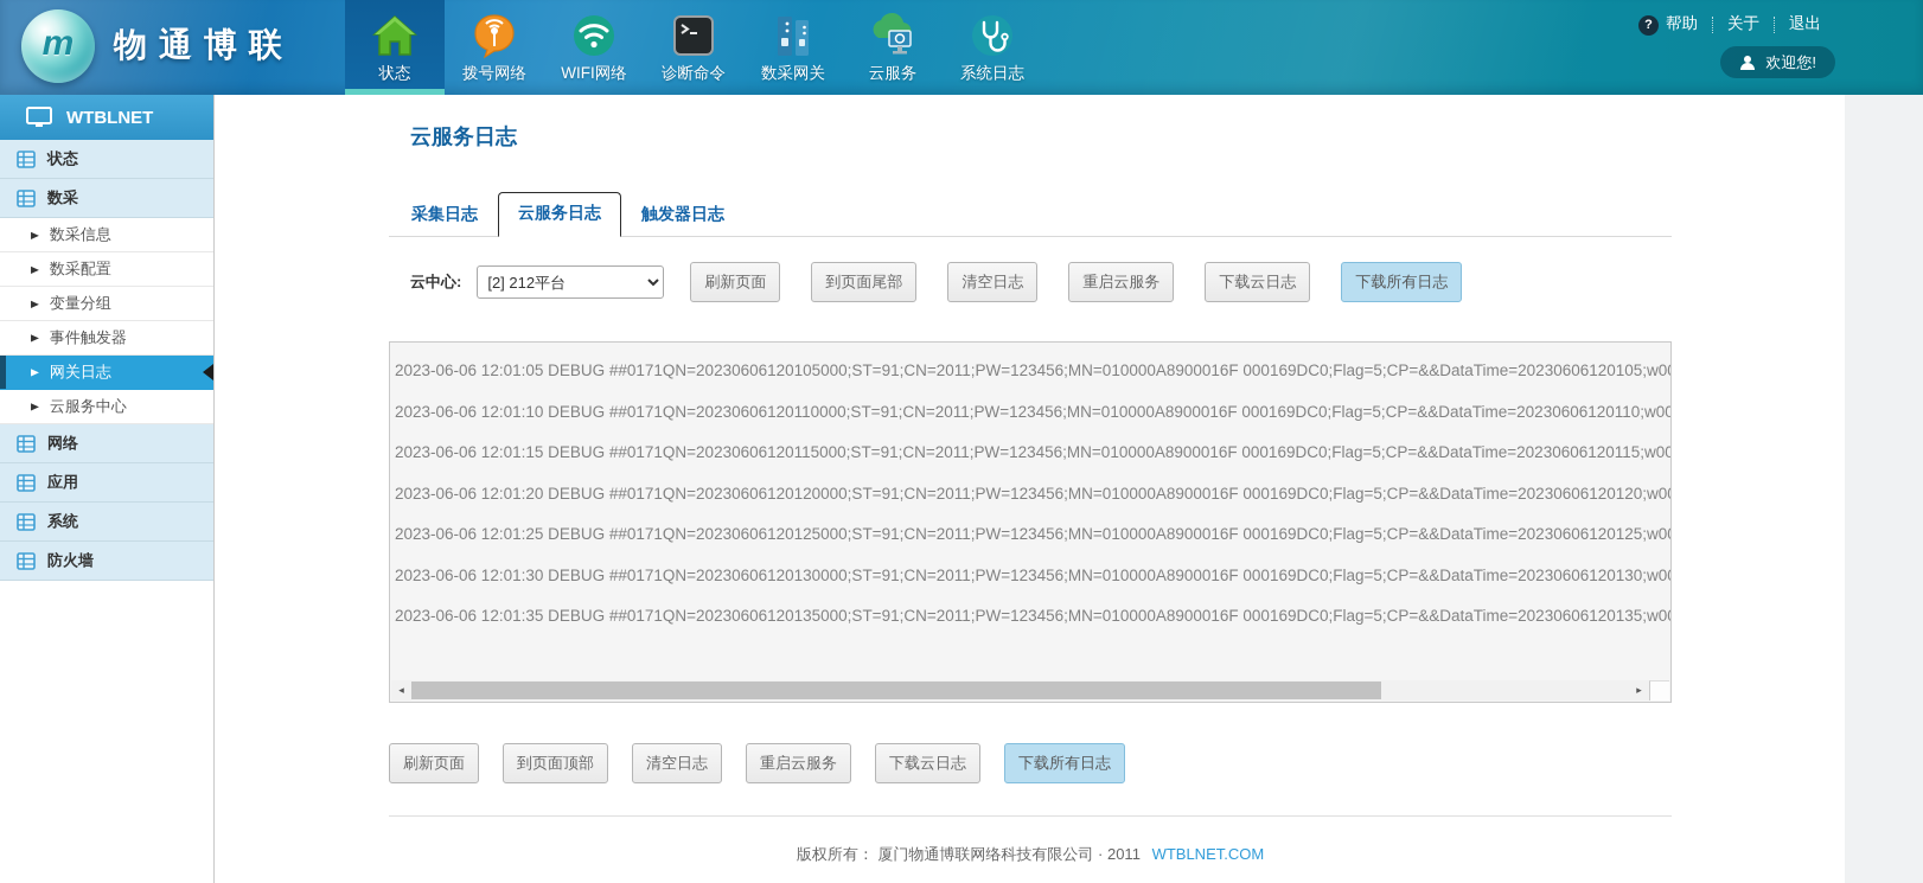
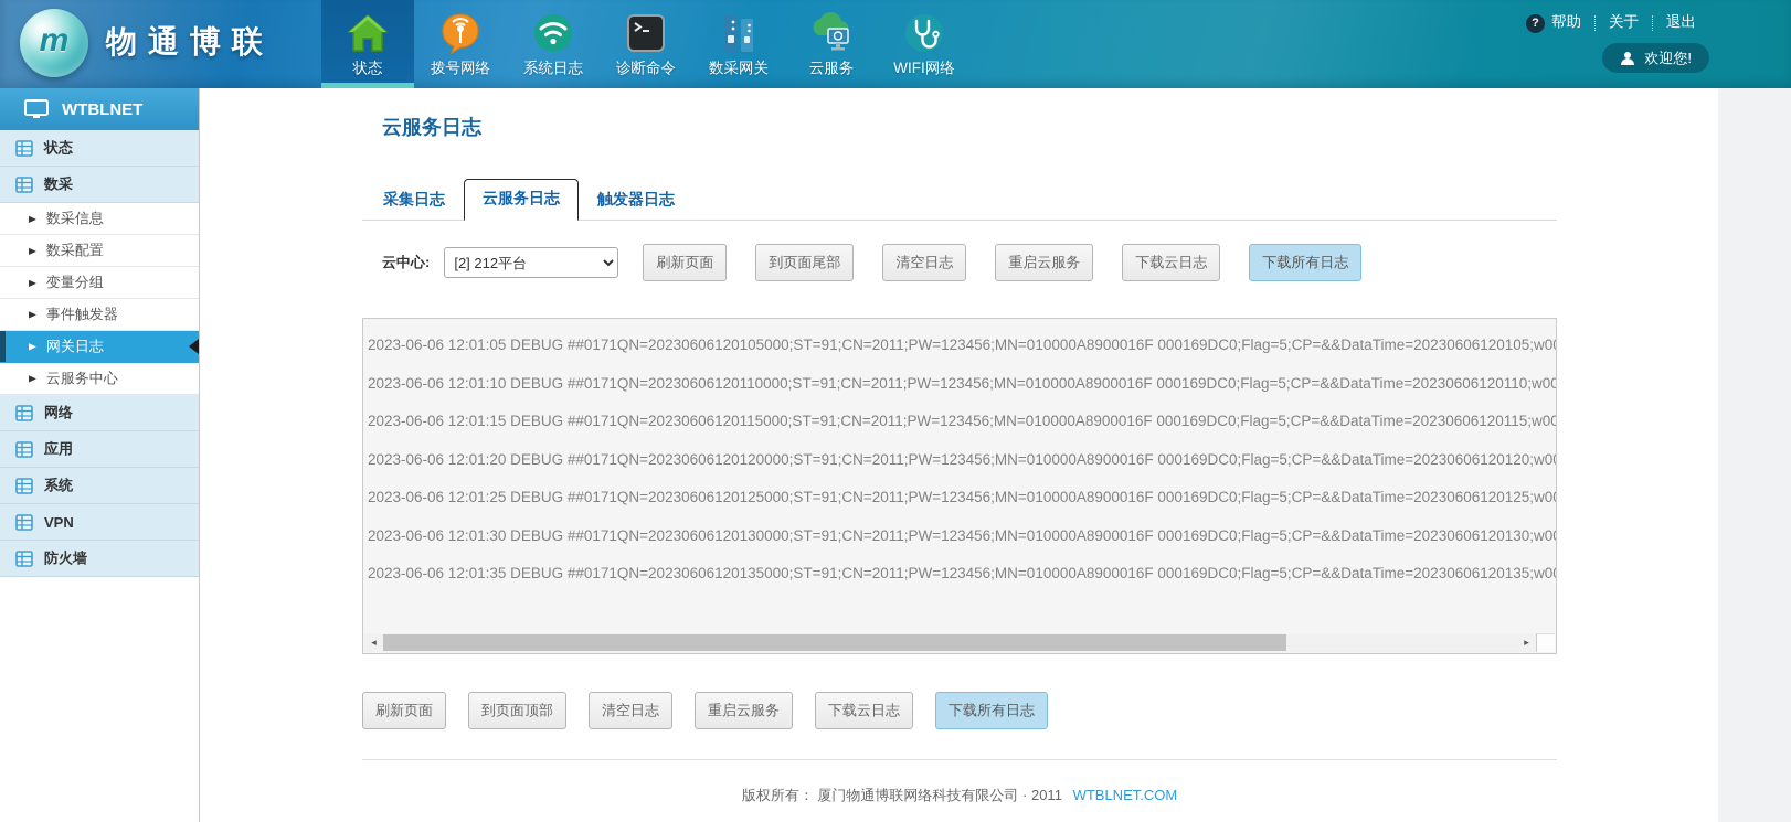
  m
  物通博联
  状态
  拨号网络
- WIFI网络
+ 系统日志
  诊断命令
  数采网关
  云服务
- 系统日志
+ WIFI网络
  ?
  帮助
  关于
  退出
  欢迎您!
  WTBLNET
  状态
  数采
  ▶
  数采信息
  ▶
  数采配置
  ▶
  变量分组
  ▶
  事件触发器
  ▶
  网关日志
  ▶
  云服务中心
  网络
  应用
  系统
+ VPN
  防火墙
  云服务日志
  采集日志
  云服务日志
  触发器日志
  云中心:
  [2] 212平台
  刷新页面
  到页面尾部
  清空日志
  重启云服务
  下载云日志
  下载所有日志
  2023-06-06 12:01:05 DEBUG ##0171QN=20230606120105000;ST=91;CN=2011;PW=123456;MN=010000A8900016F 000169DC0;Flag=5;CP=&&DataTime=20230606120105;w0
  2023-06-06 12:01:10 DEBUG ##0171QN=20230606120110000;ST=91;CN=2011;PW=123456;MN=010000A8900016F 000169DC0;Flag=5;CP=&&DataTime=20230606120110;w00
  2023-06-06 12:01:15 DEBUG ##0171QN=20230606120115000;ST=91;CN=2011;PW=123456;MN=010000A8900016F 000169DC0;Flag=5;CP=&&DataTime=20230606120115;w00
  2023-06-06 12:01:20 DEBUG ##0171QN=20230606120120000;ST=91;CN=2011;PW=123456;MN=010000A8900016F 000169DC0;Flag=5;CP=&&DataTime=20230606120120;w0
  2023-06-06 12:01:25 DEBUG ##0171QN=20230606120125000;ST=91;CN=2011;PW=123456;MN=010000A8900016F 000169DC0;Flag=5;CP=&&DataTime=20230606120125;w0
  2023-06-06 12:01:30 DEBUG ##0171QN=20230606120130000;ST=91;CN=2011;PW=123456;MN=010000A8900016F 000169DC0;Flag=5;CP=&&DataTime=20230606120130;w0
  2023-06-06 12:01:35 DEBUG ##0171QN=20230606120135000;ST=91;CN=2011;PW=123456;MN=010000A8900016F 000169DC0;Flag=5;CP=&&DataTime=20230606120135;w0
  ◂
  ▸
  刷新页面
  到页面顶部
  清空日志
  重启云服务
  下载云日志
  下载所有日志
  版权所有： 厦门物通博联网络科技有限公司 · 2011 WTBLNET.COM
